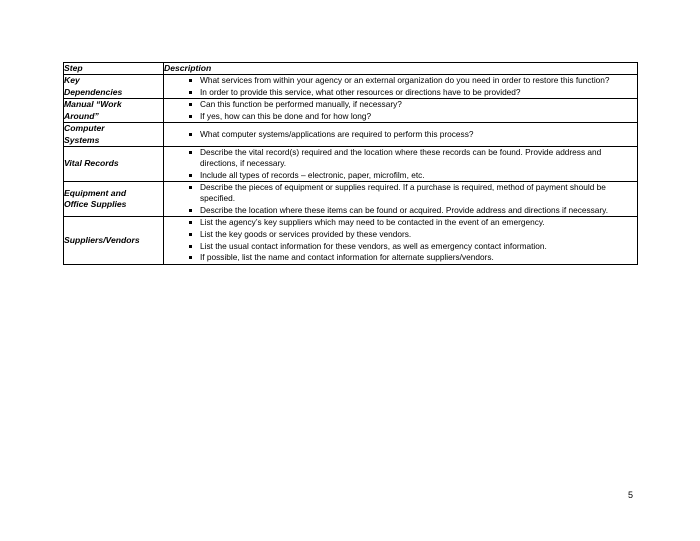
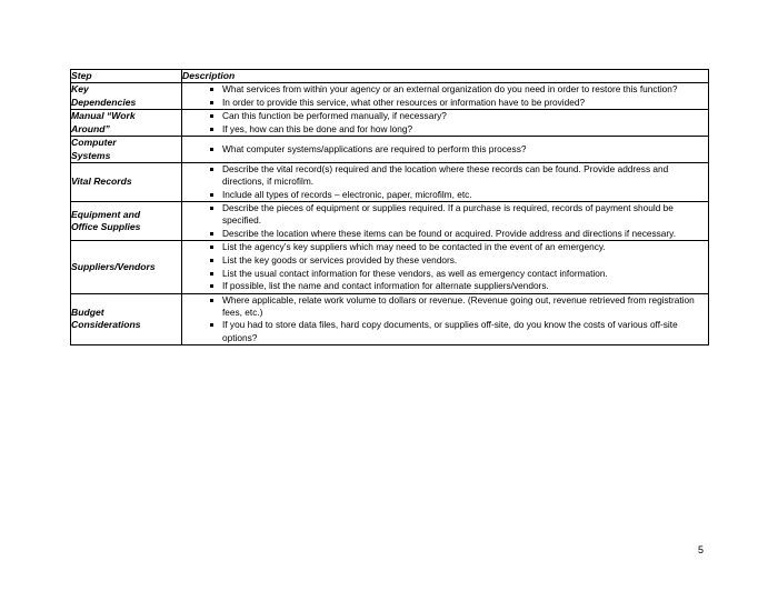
  Step	Description
- KeyDependencies	What services from within your agency or an external organization do you need in order to restore this function?In order to provide this service, what other resources or directions have to be provided?
+ KeyDependencies	What services from within your agency or an external organization do you need in order to restore this function?In order to provide this service, what other resources or information have to be provided?
  Manual “WorkAround”	Can this function be performed manually, if necessary?If yes, how can this be done and for how long?
  ComputerSystems	What computer systems/applications are required to perform this process?
- Vital Records	Describe the vital record(s) required and the location where these records can be found. Provide address and directions, if necessary.Include all types of records – electronic, paper, microfilm, etc.
+ Vital Records	Describe the vital record(s) required and the location where these records can be found. Provide address and directions, if microfilm.Include all types of records – electronic, paper, microfilm, etc.
- Equipment andOffice Supplies	Describe the pieces of equipment or supplies required. If a purchase is required, method of payment should be specified.Describe the location where these items can be found or acquired. Provide address and directions if necessary.
+ Equipment andOffice Supplies	Describe the pieces of equipment or supplies required. If a purchase is required, records of payment should be specified.Describe the location where these items can be found or acquired. Provide address and directions if necessary.
  Suppliers/Vendors	List the agency’s key suppliers which may need to be contacted in the event of an emergency.List the key goods or services provided by these vendors.List the usual contact information for these vendors, as well as emergency contact information.If possible, list the name and contact information for alternate suppliers/vendors.
+ BudgetConsiderations	Where applicable, relate work volume to dollars or revenue. (Revenue going out, revenue retrieved from registration fees, etc.)If you had to store data files, hard copy documents, or supplies off-site, do you know the costs of various off-site options?
  5
